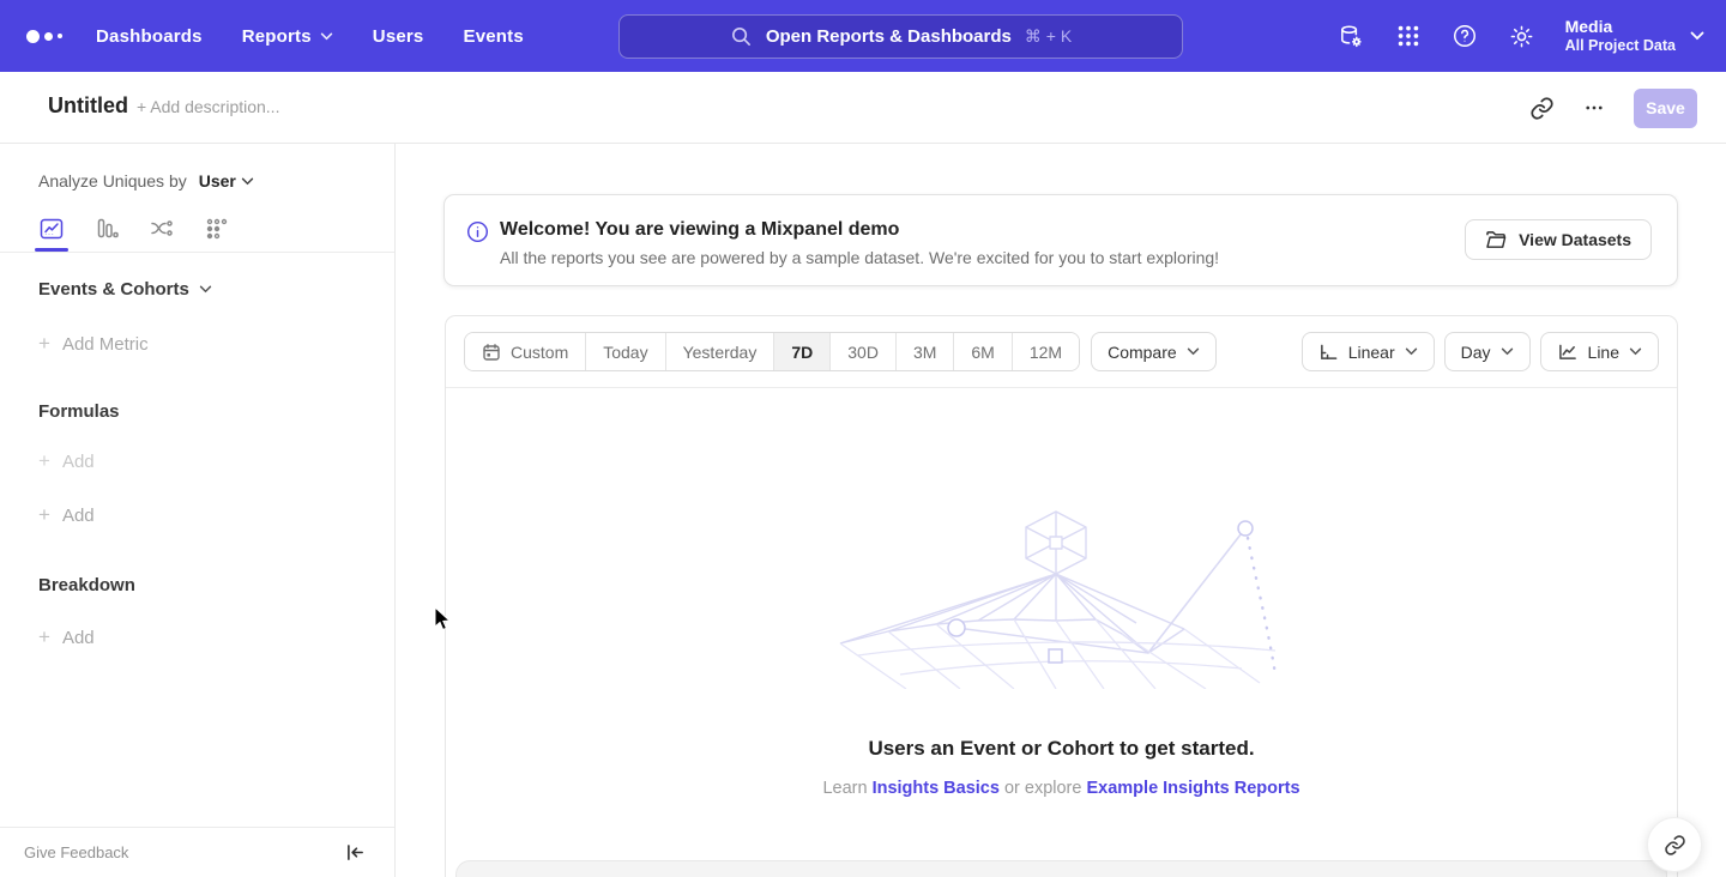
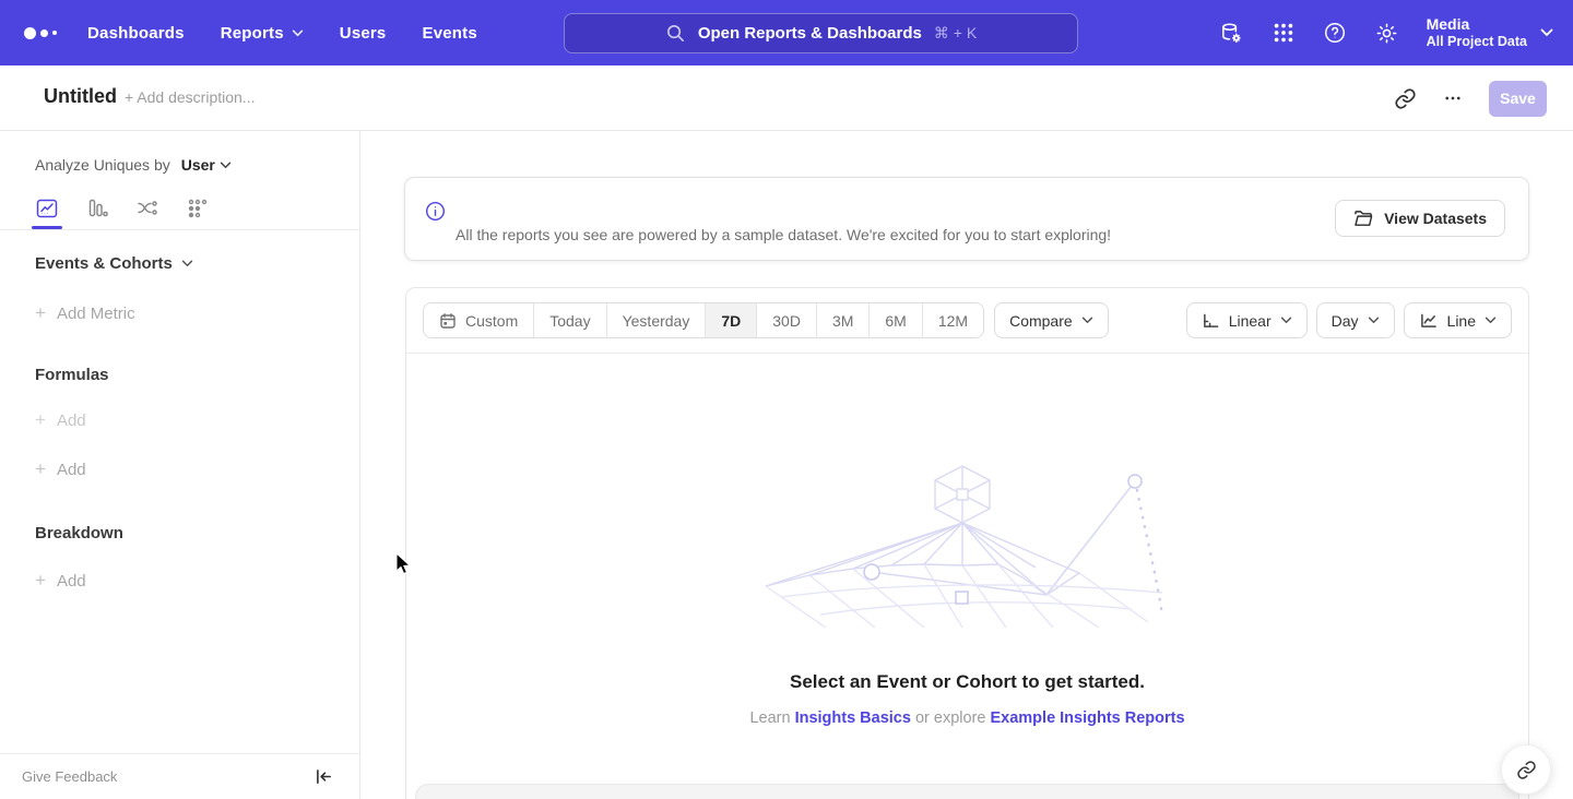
  Dashboards
  Reports
  Users
  Events
  Open Reports & Dashboards
  ⌘ + K
  Media
  All Project Data
  Untitled
  + Add description...
  Save
  Analyze Uniques by
  User
  Events & Cohorts
  +
  Add Metric
  Formulas
  +
  Add
  +
  Add
  Breakdown
  +
  Add
  Give Feedback
- Welcome! You are viewing a Mixpanel demo
  All the reports you see are powered by a sample dataset. We're excited for you to start exploring!
  View Datasets
  Custom
  Today
  Yesterday
  7D
  30D
  3M
  6M
  12M
  Compare
  Linear
  Day
  Line
- Users an Event or Cohort to get started.
+ Select an Event or Cohort to get started.
  Learn Insights Basics or explore Example Insights Reports
